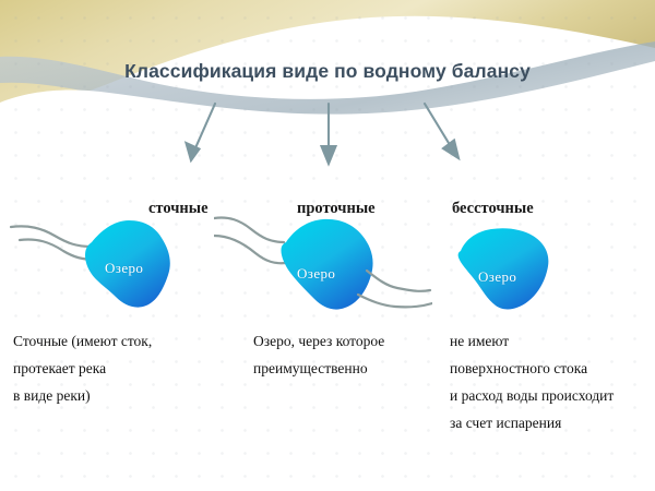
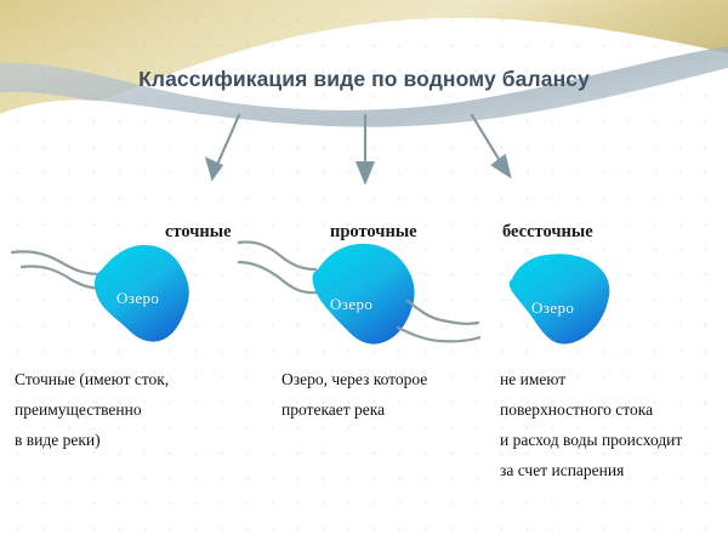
  Классификация виде по водному балансу
  сточные
  проточные
  бессточные
  Озеро
  Озеро
  Озеро
  Сточные (имеют сток,
- протекает река
+ преимущественно
  в виде реки)
  Озеро, через которое
- преимущественно
+ протекает река
  не имеют
  поверхностного стока
  и расход воды происходит
  за счет испарения
